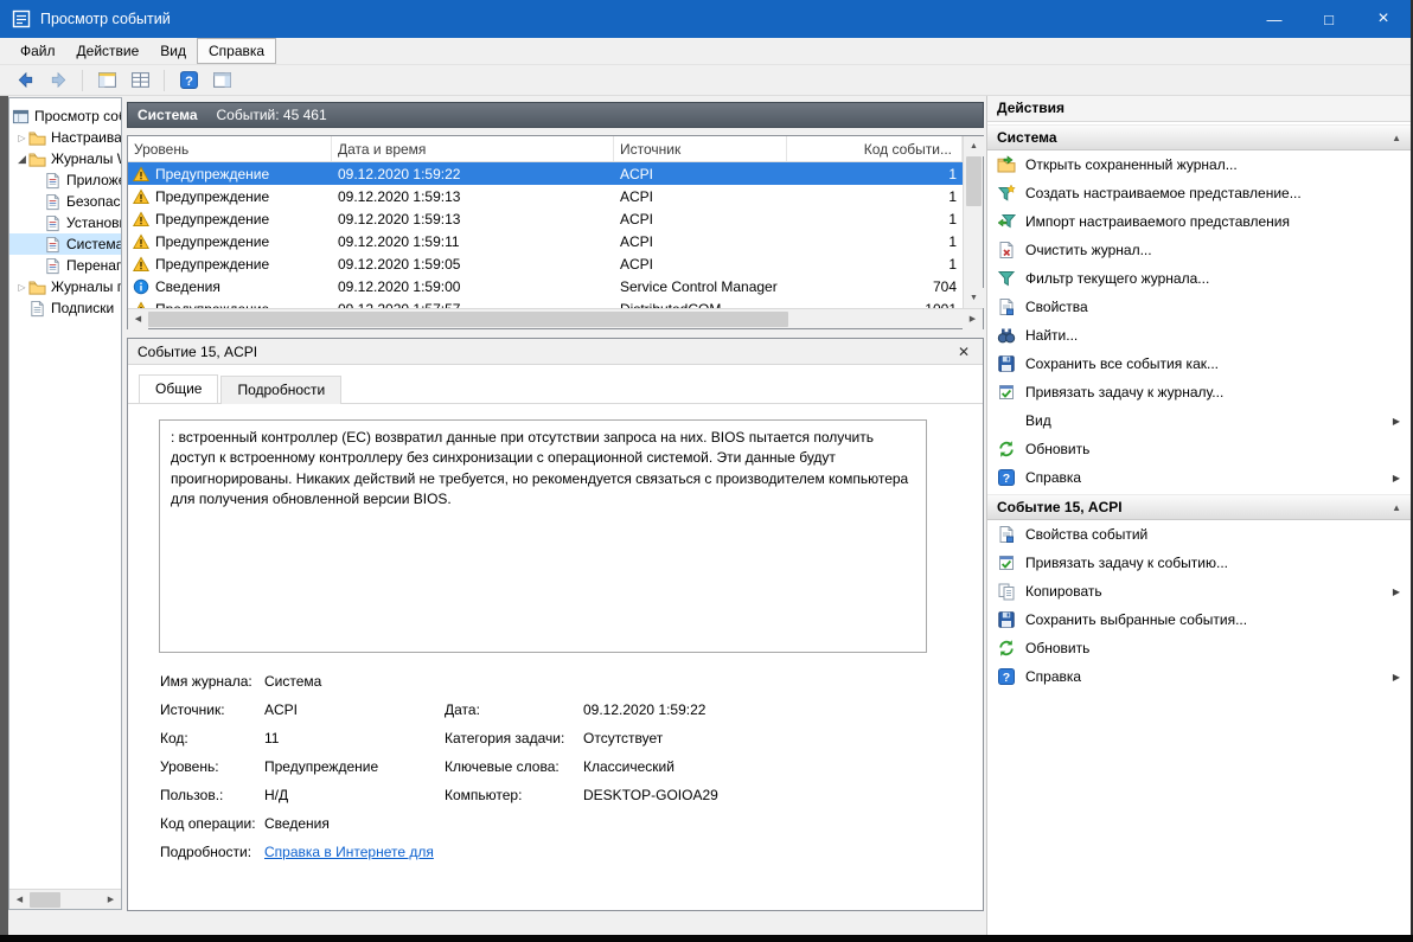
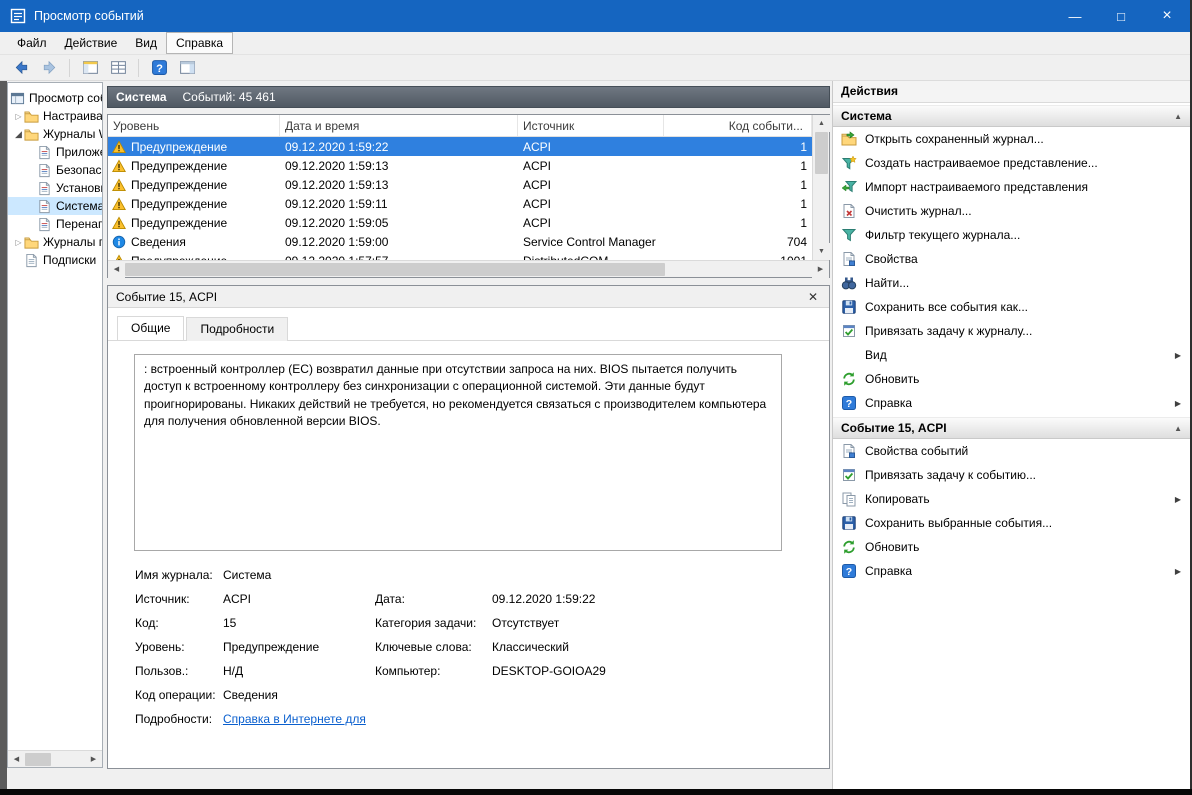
  Просмотр событий
  —
  □
  ×
  Файл
  Действие
  Вид
  Справка
  ▷
  ◢
  Установ
  Система
  ▷
  Подписки
  Система
  Событий: 45 461
  Уровень
  Дата и время
  Источник
  Код событи...
  Предупреждение
  09.12.2020 1:59:22
  ACPI
  1
  Предупреждение
  09.12.2020 1:59:13
  ACPI
  1
  Предупреждение
  09.12.2020 1:59:13
  ACPI
  1
  Предупреждение
  09.12.2020 1:59:11
  ACPI
  1
  Предупреждение
  09.12.2020 1:59:05
  ACPI
  1
  Сведения
  09.12.2020 1:59:00
  Service Control Manager
  704
  Событие 15, ACPI
  ✕
  Общие
  Подробности
  : встроенный контроллер (EC) возвратил данные при отсутствии запроса на них. BIOS пытается получить доступ к встроенному контроллеру без синхронизации с операционной системой. Эти данные будут проигнорированы. Никаких действий не требуется, но рекомендуется связаться с производителем компьютера для получения обновленной версии BIOS.
  Имя журнала:
  Система
  Источник:
  ACPI
  Дата:
  09.12.2020 1:59:22
  Код:
- 11
+ 15
  Категория задачи:
  Отсутствует
  Уровень:
  Предупреждение
  Ключевые слова:
  Классический
  Пользов.:
  Н/Д
  Компьютер:
  DESKTOP-GOIOA29
  Код операции:
  Сведения
  Подробности:
  Справка в Интернете для
  Действия
  Система
  ▲
  Открыть сохраненный журнал...
  Создать настраиваемое представление...
  Импорт настраиваемого представления
  Очистить журнал...
  Фильтр текущего журнала...
  Свойства
  Найти...
  Сохранить все события как...
  Привязать задачу к журналу...
  Вид
  ▶
  Обновить
  Справка
  ▶
  Событие 15, ACPI
  ▲
  Свойства событий
  Привязать задачу к событию...
  Копировать
  ▶
  Сохранить выбранные события...
  Обновить
  Справка
  ▶
